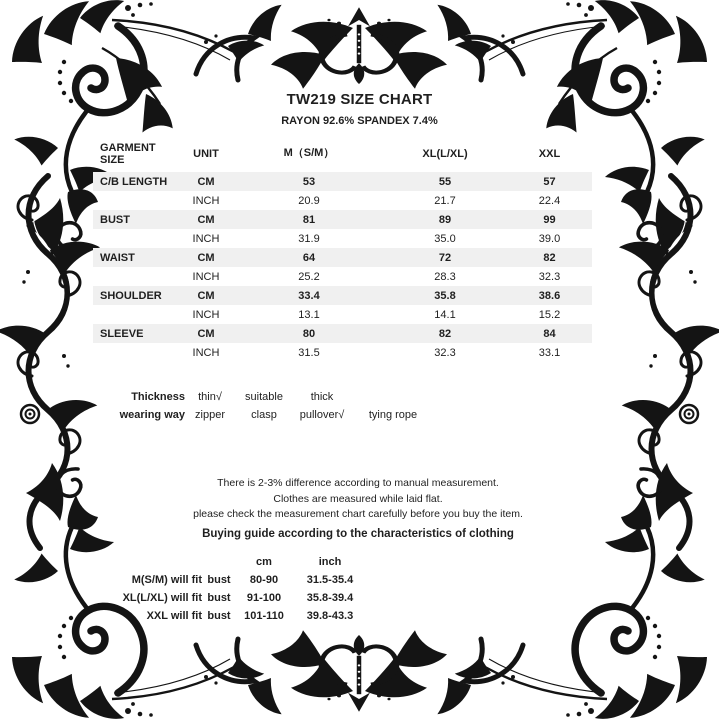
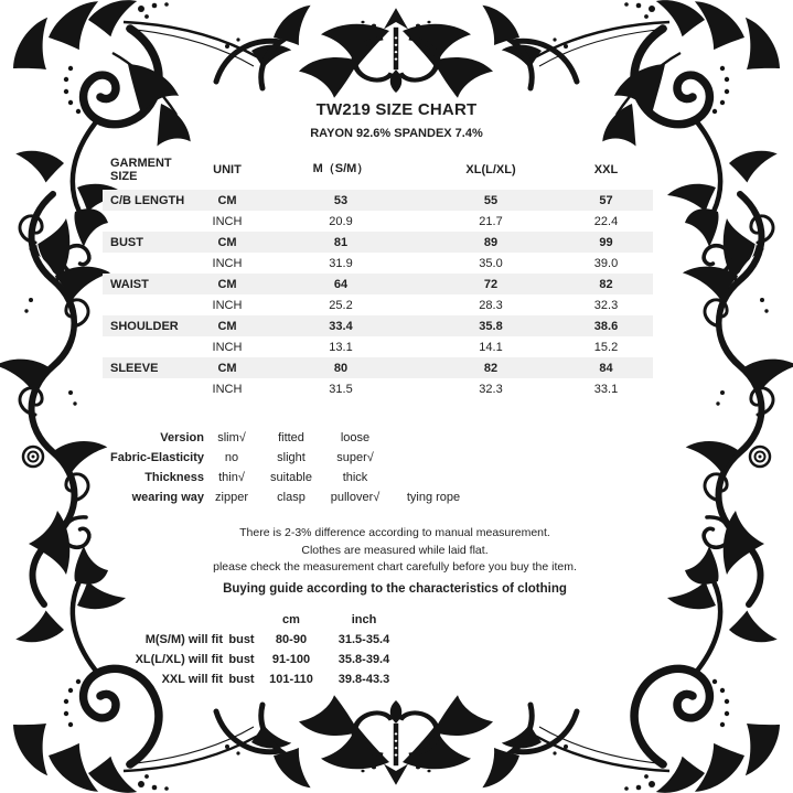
  TW219 SIZE CHART
  RAYON 92.6% SPANDEX 7.4%
  GARMENT SIZE
  UNIT
  M（S/M）
  XL(L/XL)
  XXL
  C/B LENGTH
  CM
  53
  55
  57
  INCH
  20.9
  21.7
  22.4
  BUST
  CM
  81
  89
  99
  INCH
  31.9
  35.0
  39.0
  WAIST
  CM
  64
  72
  82
  INCH
  25.2
  28.3
  32.3
  SHOULDER
  CM
  33.4
  35.8
  38.6
  INCH
  13.1
  14.1
  15.2
  SLEEVE
  CM
  80
  82
  84
  INCH
  31.5
  32.3
  33.1
+ Version
+ slim√
+ fitted
+ loose
+ Fabric-Elasticity
+ no
+ slight
+ super√
  Thickness
  thin√
  suitable
  thick
  wearing way
  zipper
  clasp
  pullover√
  tying rope
  There is 2-3% difference according to manual measurement.
  Clothes are measured while laid flat.
  please check the measurement chart carefully before you buy the item.
  Buying guide according to the characteristics of clothing
  cm
  inch
  M(S/M) will fit
  bust
  80-90
  31.5-35.4
  XL(L/XL) will fit
  bust
  91-100
  35.8-39.4
  XXL will fit
  bust
  101-110
  39.8-43.3
